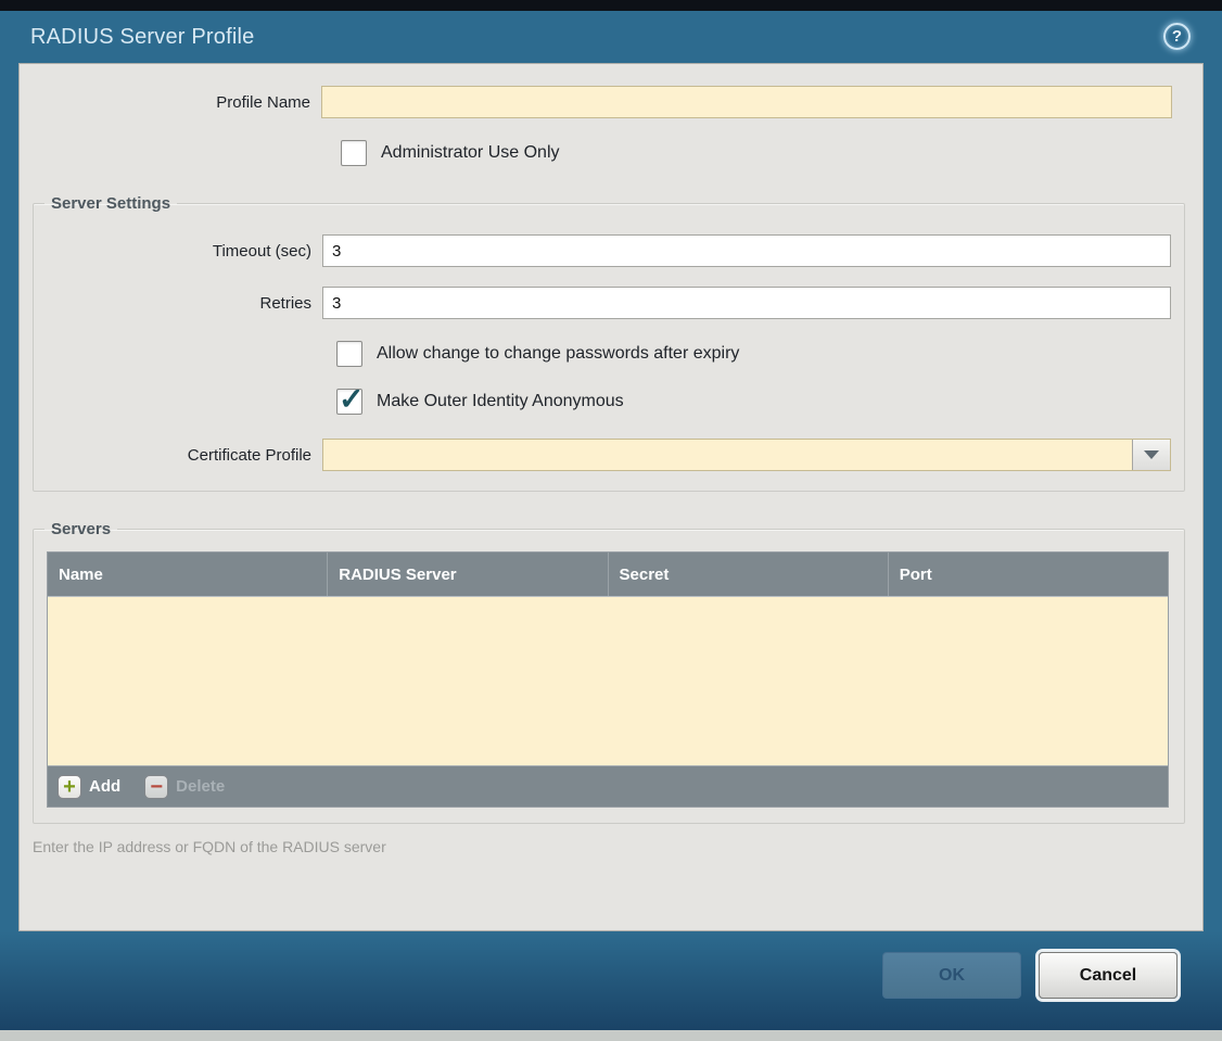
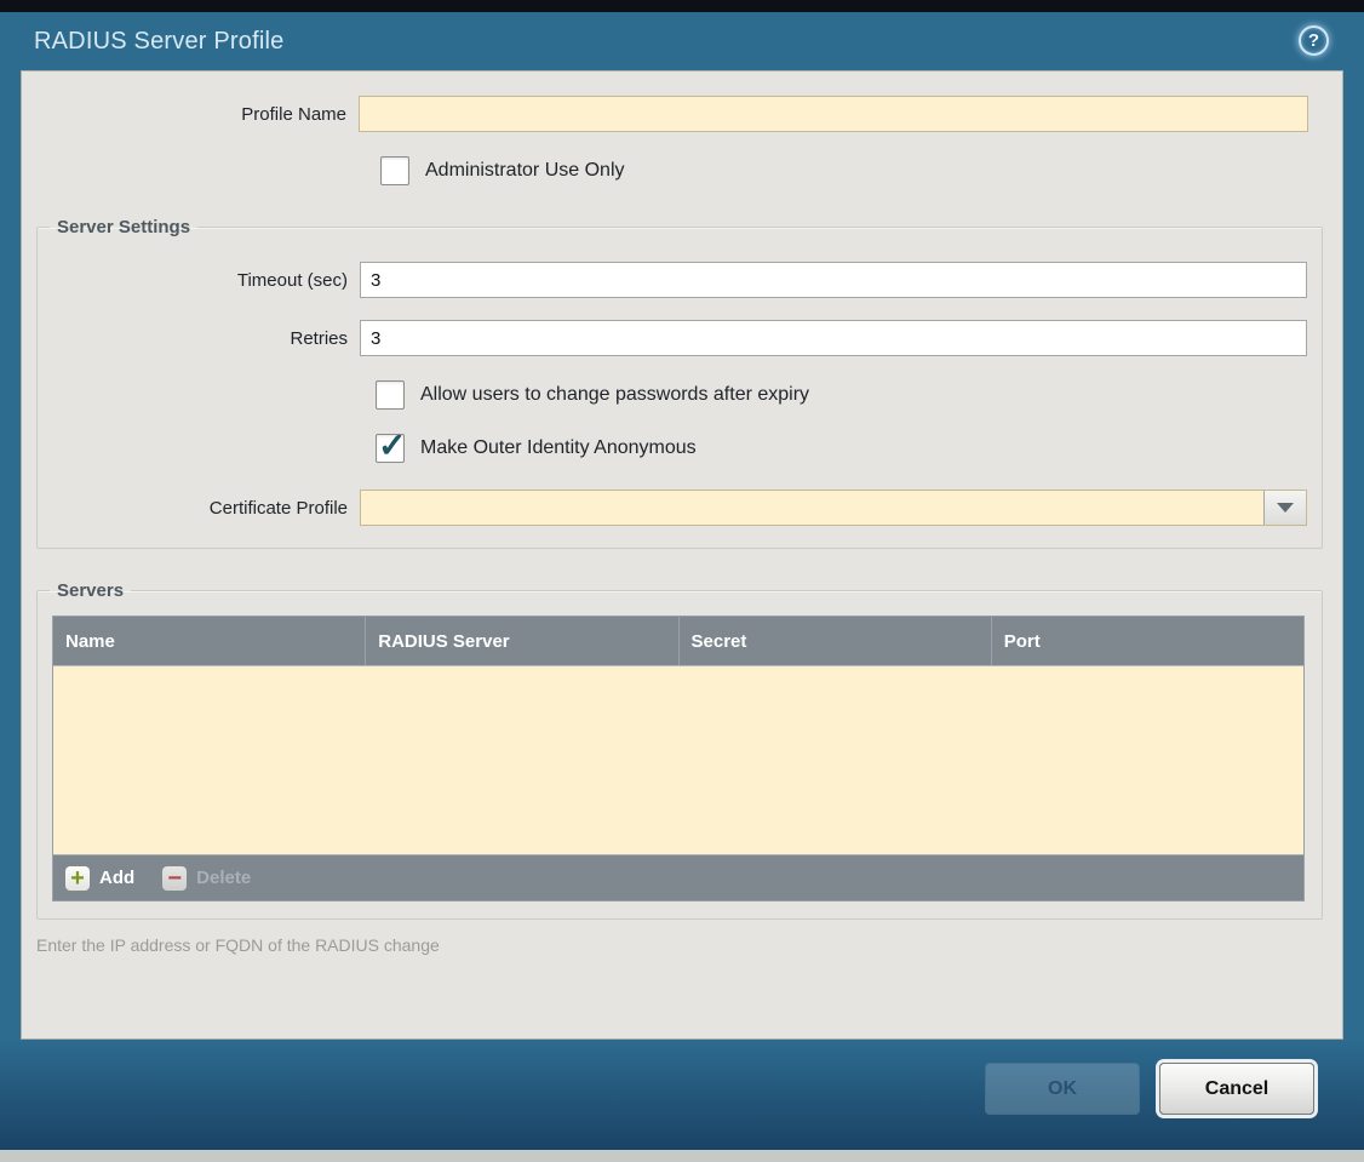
  RADIUS Server Profile
  ?
  Profile Name
  Administrator Use Only
  Server Settings
  Timeout (sec)
  3
  Retries
  3
- Allow change to change passwords after expiry
+ Allow users to change passwords after expiry
  Make Outer Identity Anonymous
  Certificate Profile
  Servers
  Name
  RADIUS Server
  Secret
  Port
  +
  Add
  −
  Delete
- Enter the IP address or FQDN of the RADIUS server
+ Enter the IP address or FQDN of the RADIUS change
  OK
  Cancel
